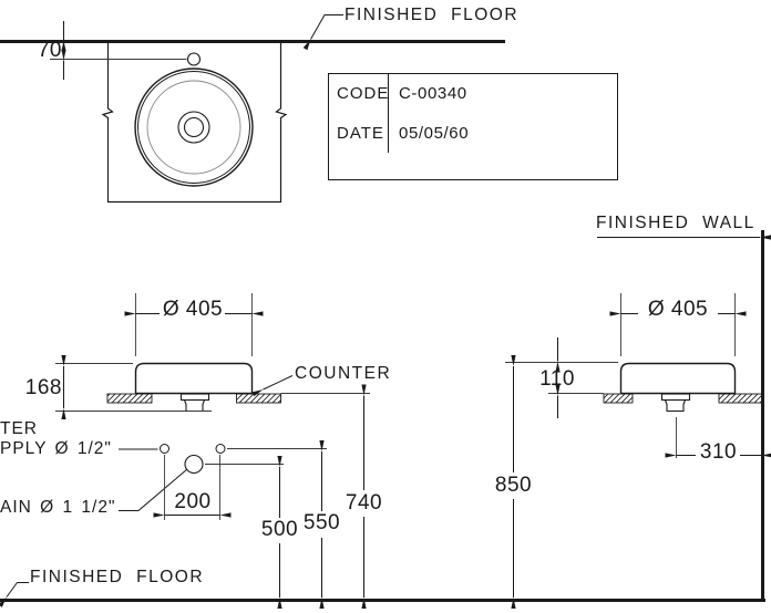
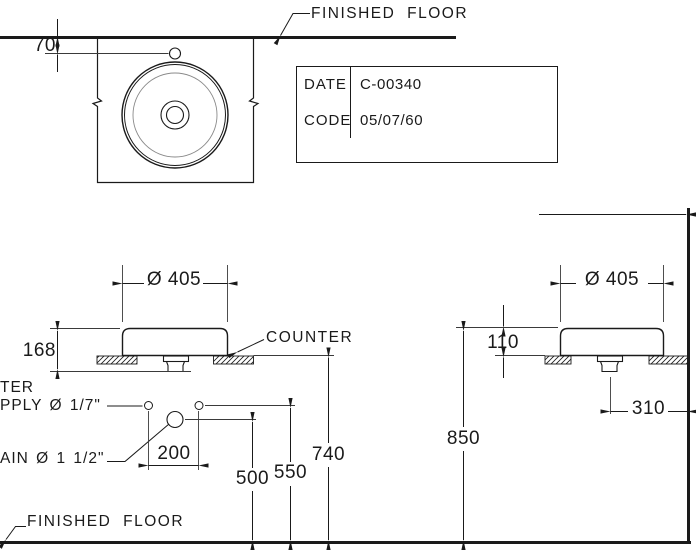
  FINISHED FLOOR
- FINISHED WALL
  COUNTER
  FINISHED FLOOR
  TER
- PPLY Ø 1/2"
+ PPLY Ø 1/7"
  AIN Ø 1 1/2"
  70
  168
  Ø 405
  Ø 405
  110
  200
  500
  550
  740
  850
  310
- CODE
+ DATE
  C-00340
- DATE
+ CODE
- 05/05/60
+ 05/07/60
